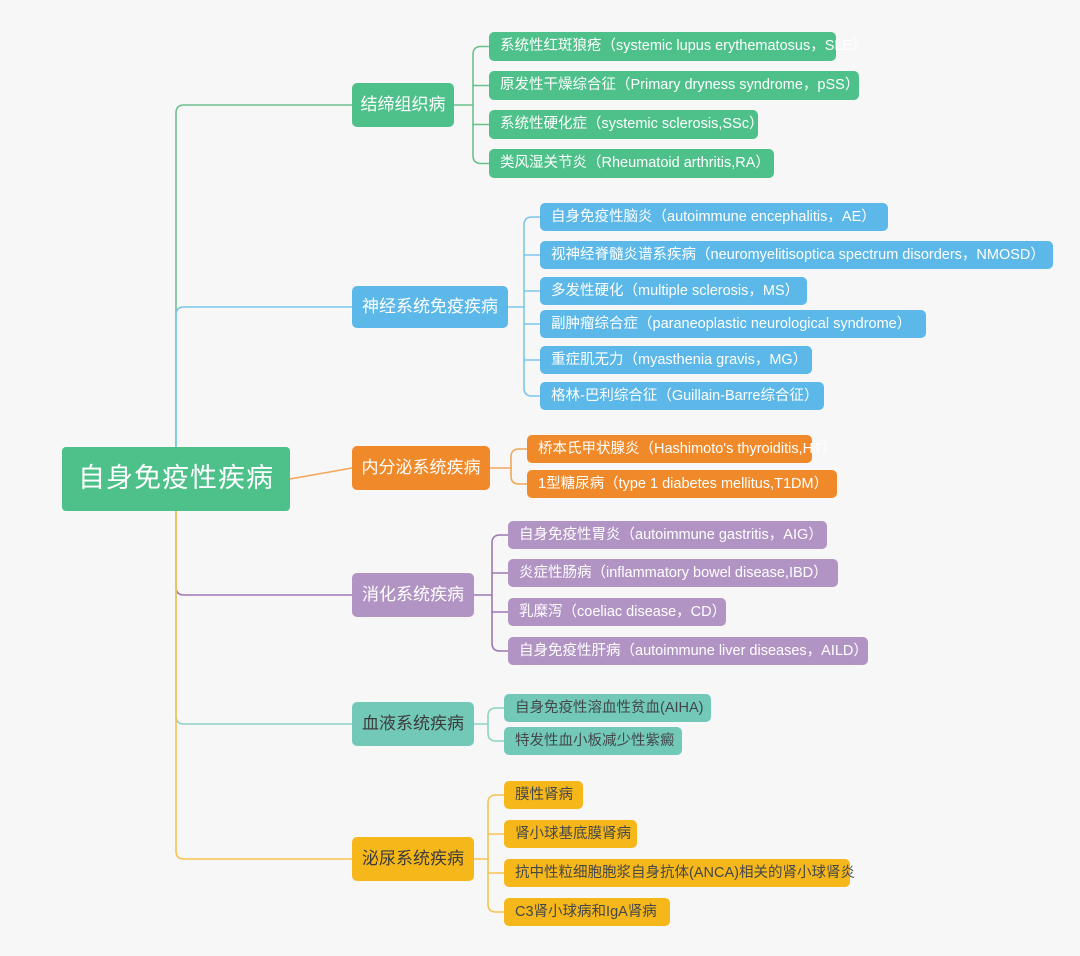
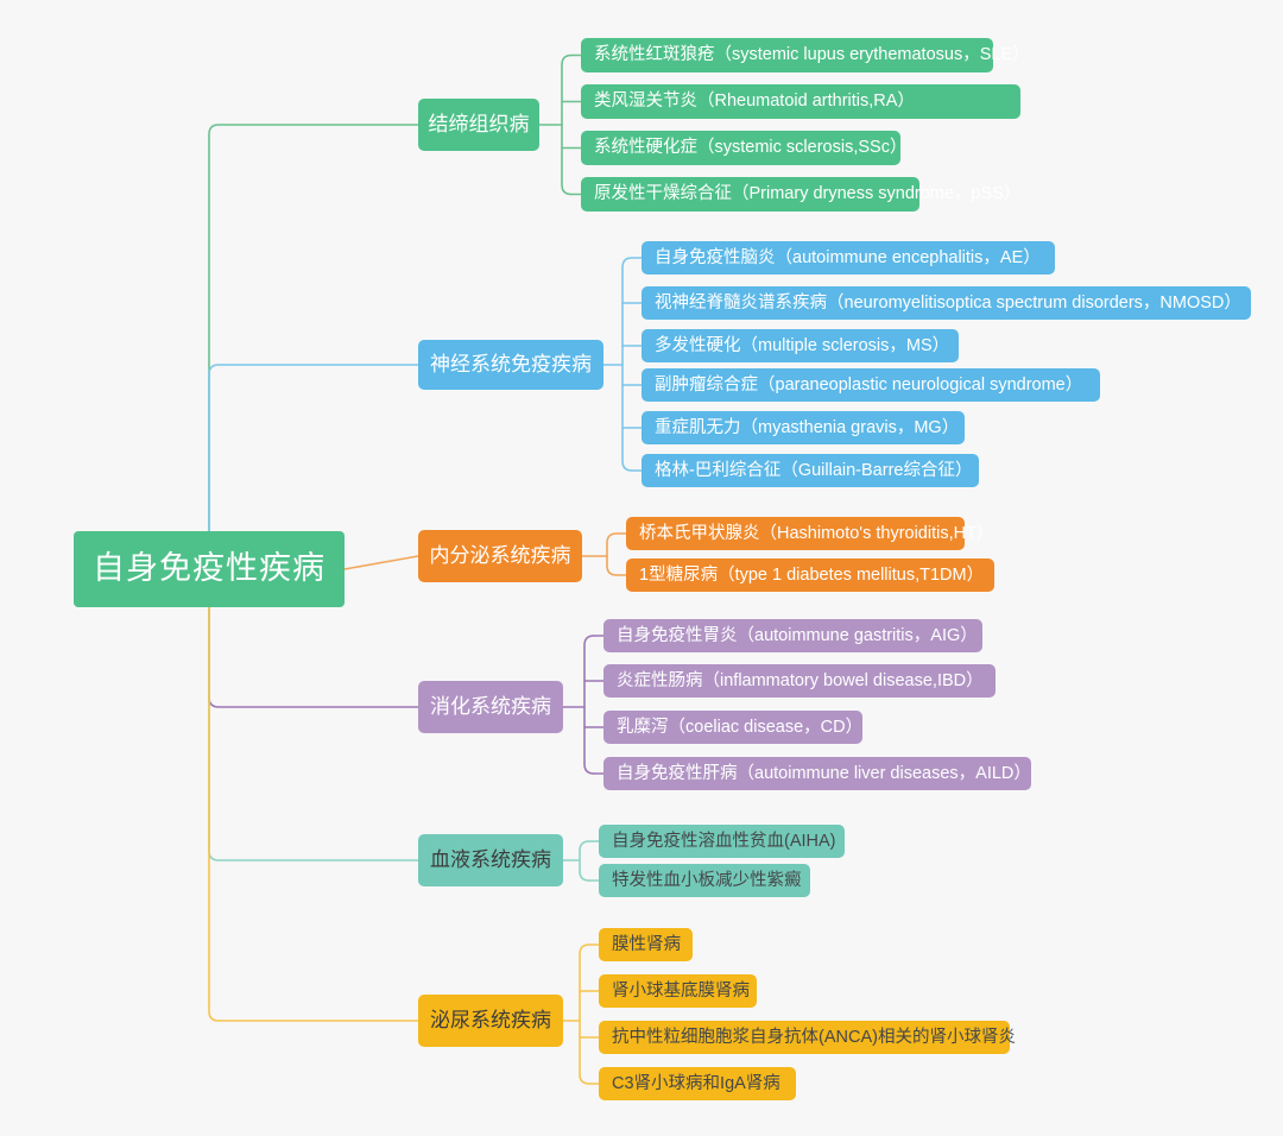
  自身免疫性疾病
  结缔组织病
  系统性红斑狼疮（systemic lupus erythematosus，SLE）
- 原发性干燥综合征（Primary dryness syndrome，pSS）
+ 类风湿关节炎（Rheumatoid arthritis,RA）
  系统性硬化症（systemic sclerosis,SSc）
- 类风湿关节炎（Rheumatoid arthritis,RA）
+ 原发性干燥综合征（Primary dryness syndrome，pSS）
  神经系统免疫疾病
  自身免疫性脑炎（autoimmune encephalitis，AE）
  视神经脊髓炎谱系疾病（neuromyelitisoptica spectrum disorders，NMOSD）
  多发性硬化（multiple sclerosis，MS）
  副肿瘤综合症（paraneoplastic neurological syndrome）
  重症肌无力（myasthenia gravis，MG）
  格林-巴利综合征（Guillain-Barre综合征）
  内分泌系统疾病
  桥本氏甲状腺炎（Hashimoto's thyroiditis,HT）
  1型糖尿病（type 1 diabetes mellitus,T1DM）
  消化系统疾病
  自身免疫性胃炎（autoimmune gastritis，AIG）
  炎症性肠病（inflammatory bowel disease,IBD）
  乳糜泻（coeliac disease，CD）
  自身免疫性肝病（autoimmune liver diseases，AILD）
  血液系统疾病
  自身免疫性溶血性贫血(AIHA)
  特发性血小板减少性紫癜
  泌尿系统疾病
  膜性肾病
  肾小球基底膜肾病
  抗中性粒细胞胞浆自身抗体(ANCA)相关的肾小球肾炎
  C3肾小球病和IgA肾病
